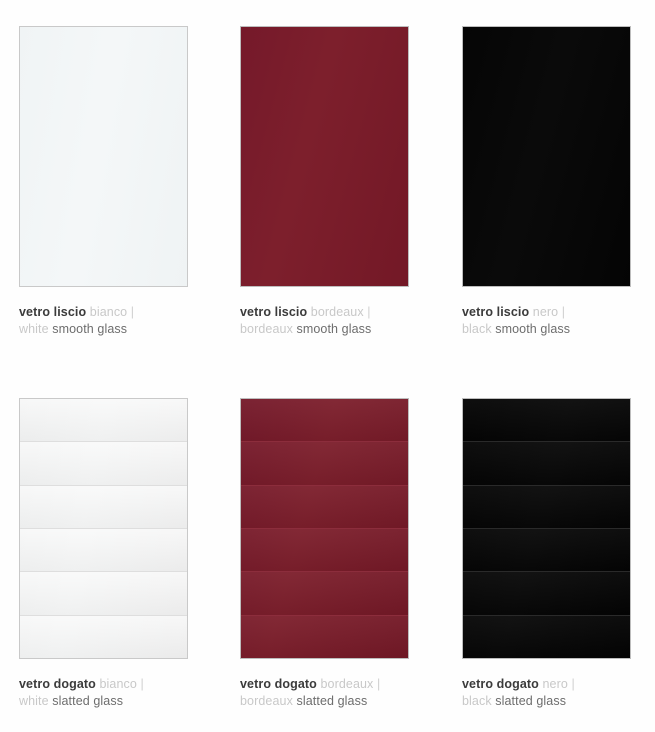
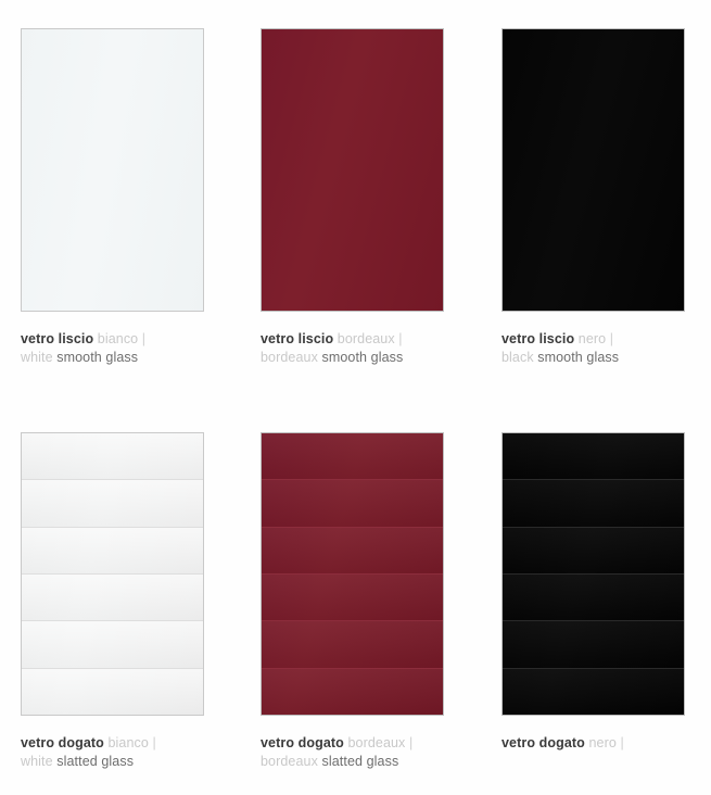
  vetro liscio bianco |
  white smooth glass
  vetro liscio bordeaux |
  bordeaux smooth glass
  vetro liscio nero |
  black smooth glass
  vetro dogato bianco |
  white slatted glass
  vetro dogato bordeaux |
  bordeaux slatted glass
  vetro dogato nero |
- black slatted glass
